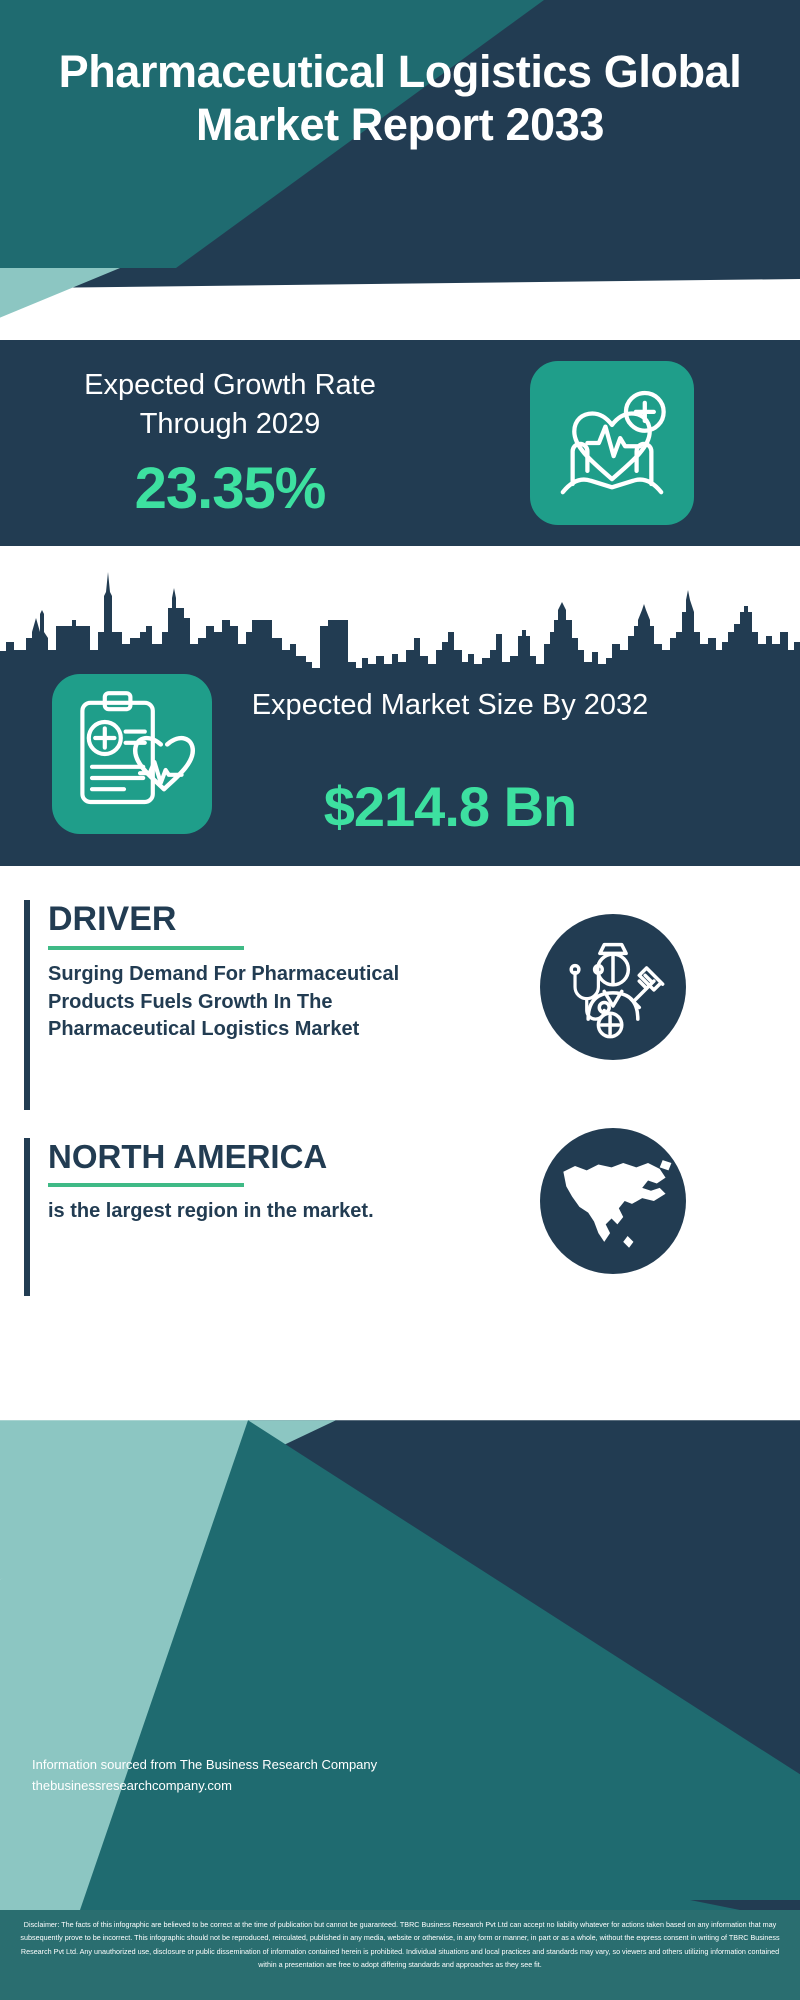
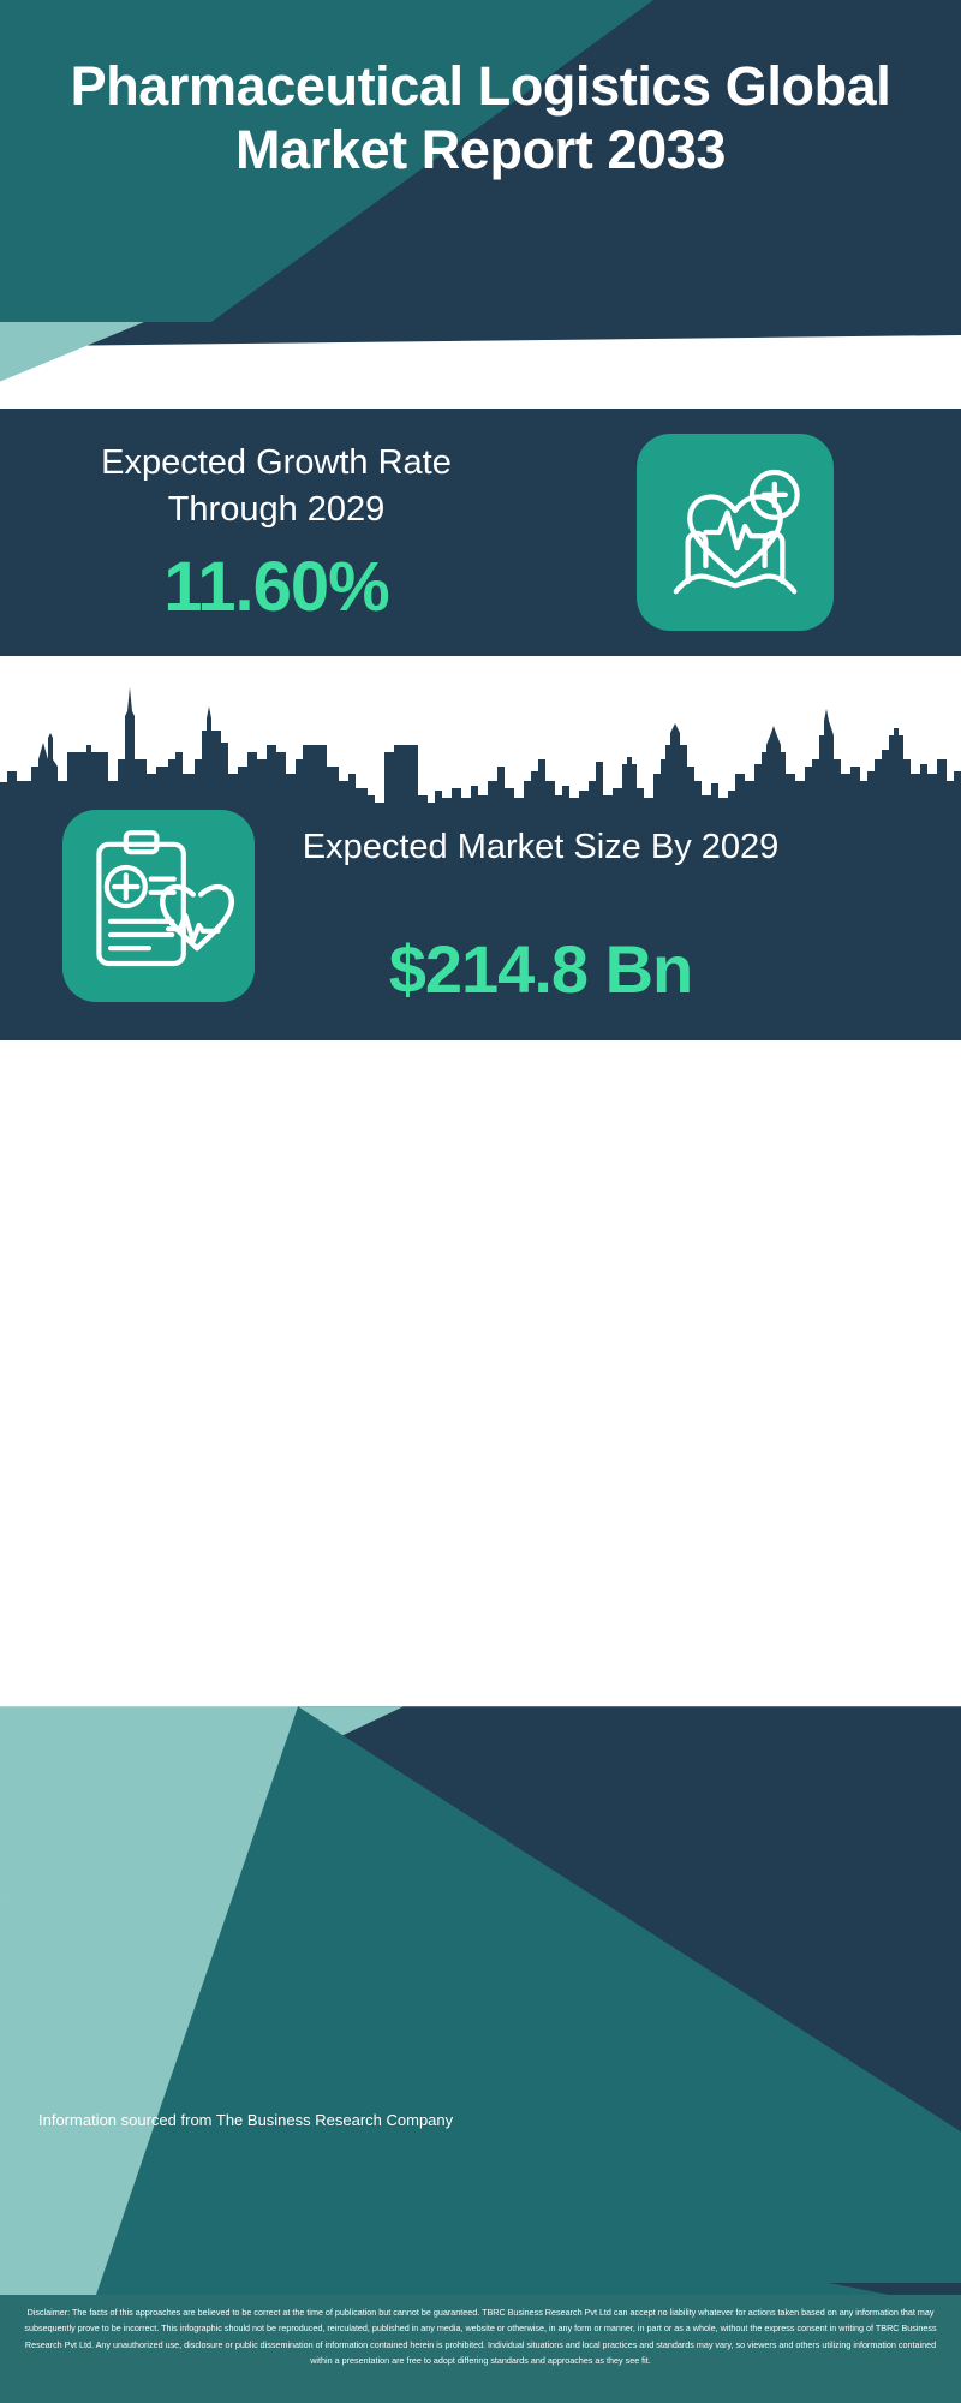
  Pharmaceutical Logistics Global Market Report 2033
  Expected Growth Rate Through 2029
- 23.35%
+ 11.60%
- Expected Market Size By 2032
+ Expected Market Size By 2029
  $214.8 Bn
- DRIVER
- Surging Demand For Pharmaceutical Products Fuels Growth In The Pharmaceutical Logistics Market
- NORTH AMERICA
- is the largest region in the market.
  Information sourced from The Business Research Company
- thebusinessresearchcompany.com
- Disclaimer: The facts of this infographic are believed to be correct at the time of publication but cannot be guaranteed. TBRC Business Research Pvt Ltd can accept no liability whatever for actions taken based on any information that may subsequently prove to be incorrect. This infographic should not be reproduced, reirculated, published in any media, website or otherwise, in any form or manner, in part or as a whole, without the express consent in writing of TBRC Business Research Pvt Ltd. Any unauthorized use, disclosure or public dissemination of information contained herein is prohibited. Individual situations and local practices and standards may vary, so viewers and others utilizing information contained within a presentation are free to adopt differing standards and approaches as they see fit.
+ Disclaimer: The facts of this approaches are believed to be correct at the time of publication but cannot be guaranteed. TBRC Business Research Pvt Ltd can accept no liability whatever for actions taken based on any information that may subsequently prove to be incorrect. This infographic should not be reproduced, reirculated, published in any media, website or otherwise, in any form or manner, in part or as a whole, without the express consent in writing of TBRC Business Research Pvt Ltd. Any unauthorized use, disclosure or public dissemination of information contained herein is prohibited. Individual situations and local practices and standards may vary, so viewers and others utilizing information contained within a presentation are free to adopt differing standards and approaches as they see fit.
